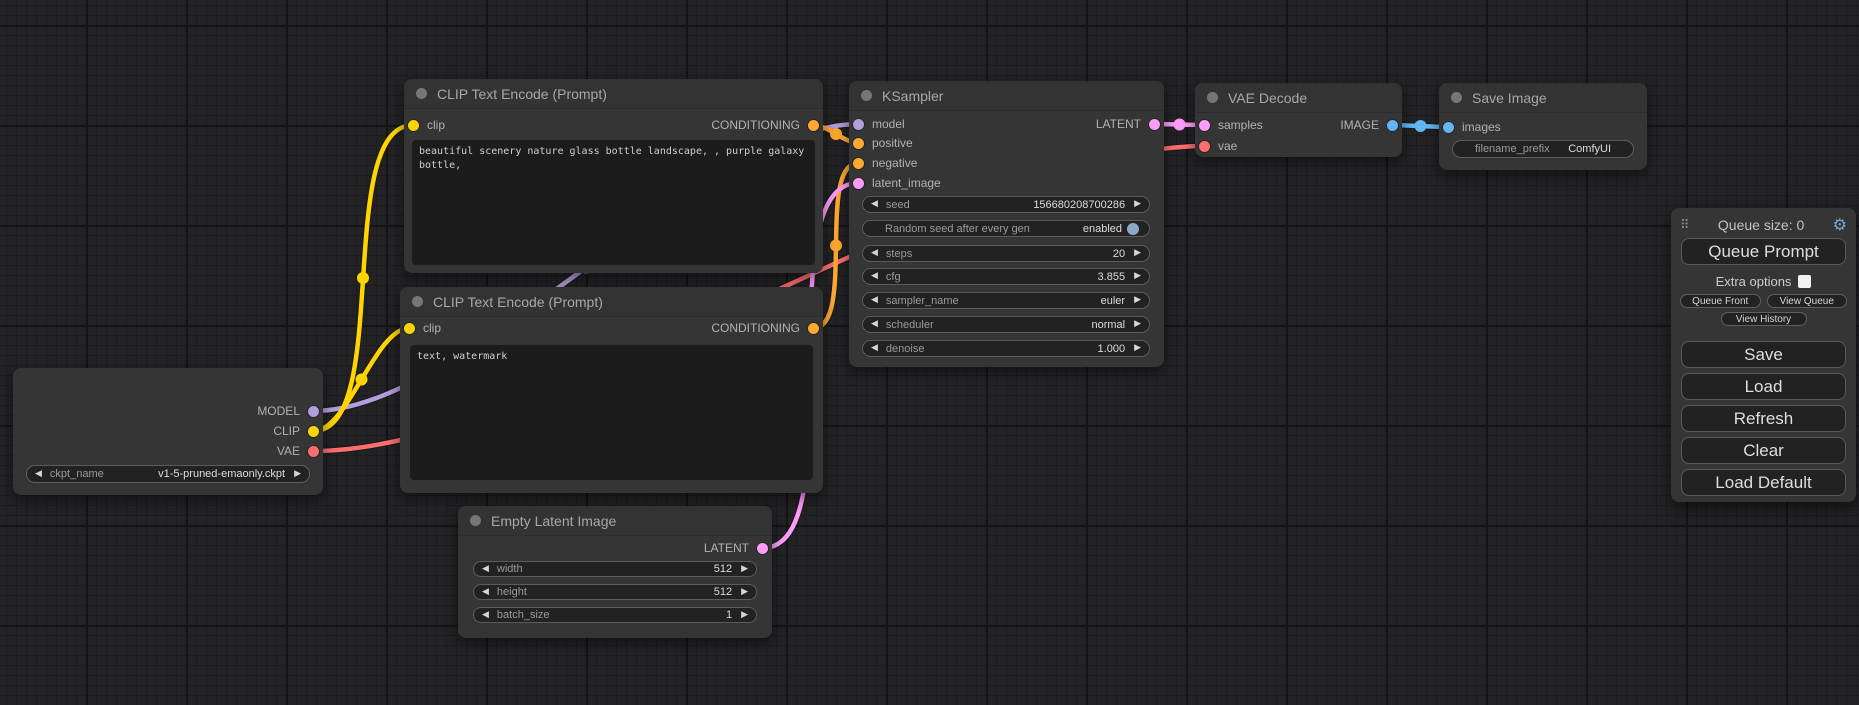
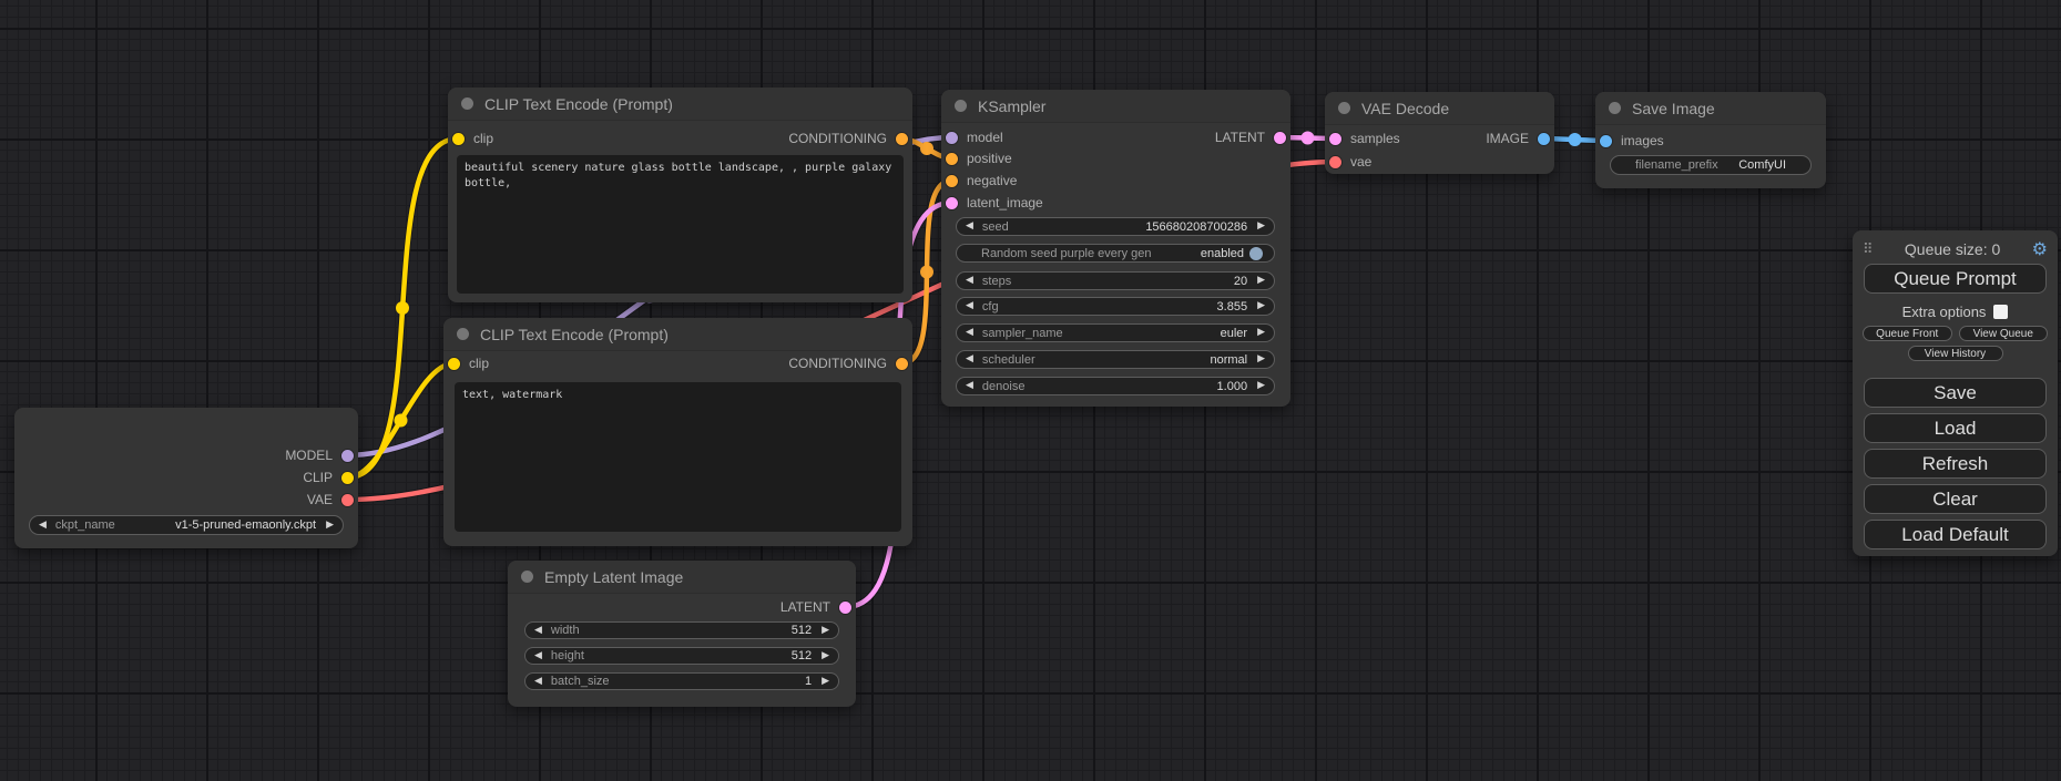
  MODEL
  CLIP
  VAE
  ◀
  ckpt_name
  v1-5-pruned-emaonly.ckpt
  ▶
  CLIP Text Encode (Prompt)
  clip
  CONDITIONING
  beautiful scenery nature glass bottle landscape, , purple galaxy bottle,
  CLIP Text Encode (Prompt)
  clip
  CONDITIONING
  text, watermark
  Empty Latent Image
  LATENT
  ◀
  width
  512
  ▶
  ◀
  height
  512
  ▶
  ◀
  batch_size
  1
  ▶
  KSampler
  model
  positive
  negative
  latent_image
  LATENT
  ◀
  seed
  156680208700286
  ▶
- Random seed after every gen
+ Random seed purple every gen
  enabled
  ◀
  steps
  20
  ▶
  ◀
  cfg
  3.855
  ▶
  ◀
  sampler_name
  euler
  ▶
  ◀
  scheduler
  normal
  ▶
  ◀
  denoise
  1.000
  ▶
  VAE Decode
  samples
  vae
  IMAGE
  Save Image
  images
  filename_prefix
  ComfyUI
  ⠿
  Queue size: 0
  ⚙
  Queue Prompt
  Extra options
  Queue Front
  View Queue
  View History
  Save
  Load
  Refresh
  Clear
  Load Default
